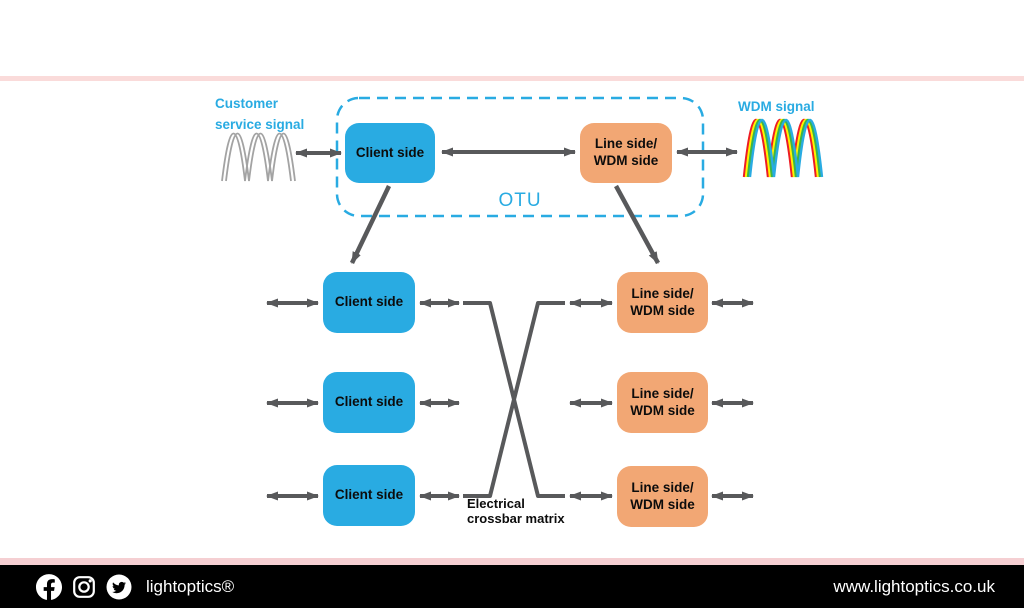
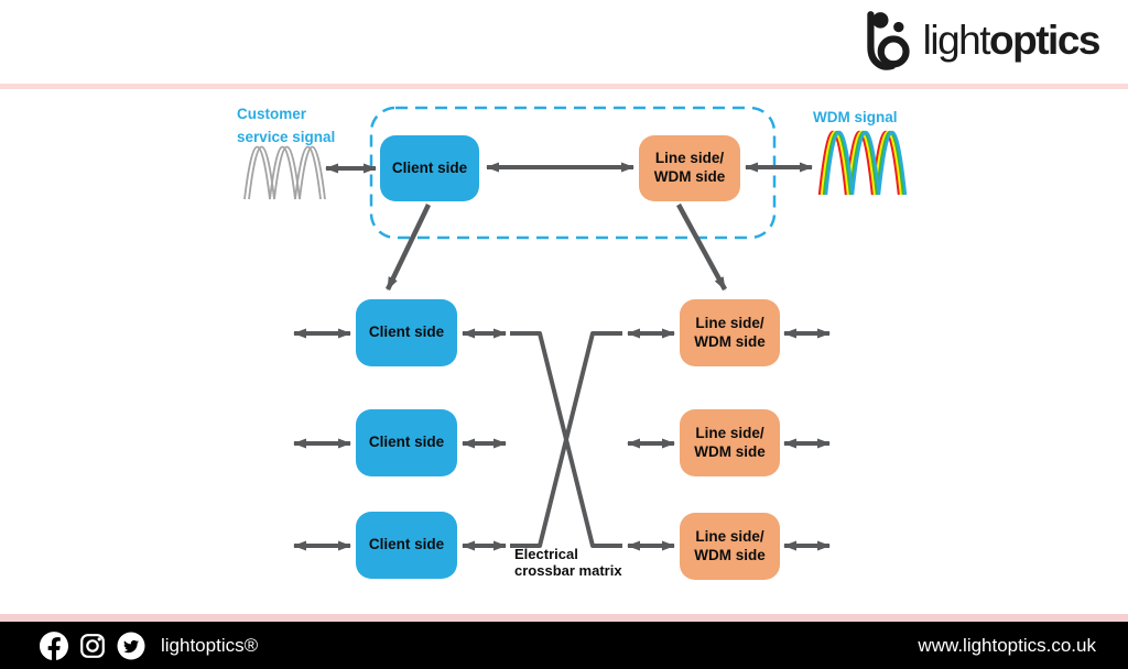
+ lightoptics
  Customer
  service signal
  WDM signal
- OTU
  Electrical
  crossbar matrix
  Client side
  Line side/
  WDM side
  Client side
  Line side/
  WDM side
  Client side
  Line side/
  WDM side
  Client side
  Line side/
  WDM side
  lightoptics®
  www.lightoptics.co.uk
